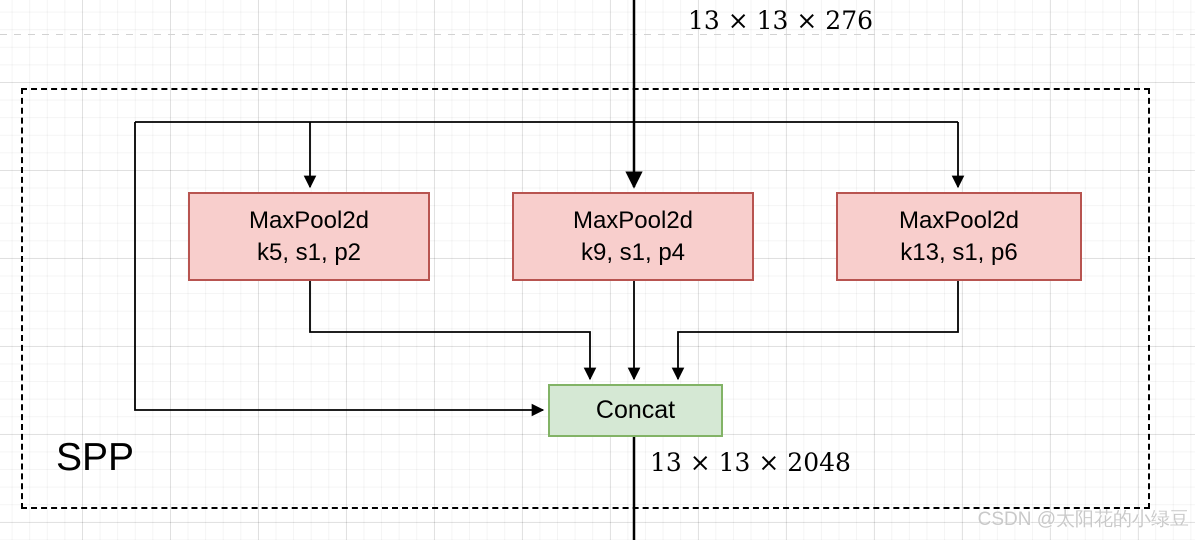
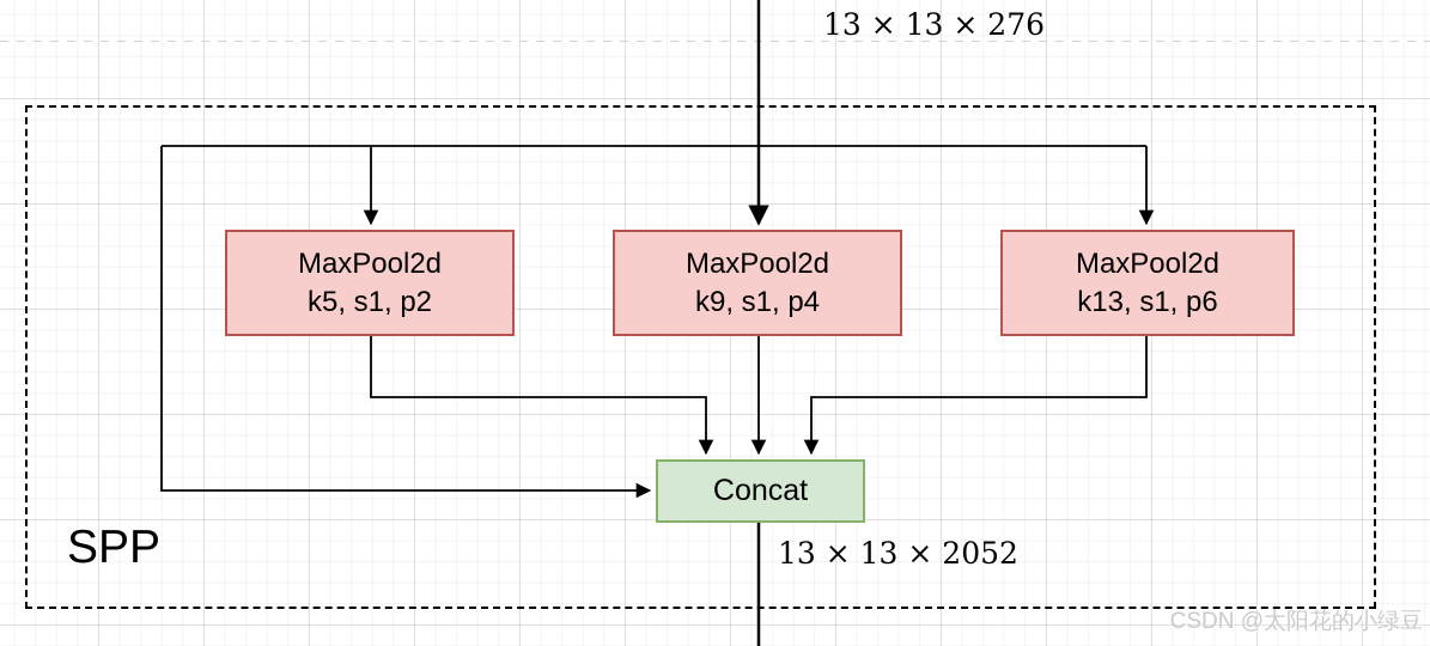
  MaxPool2d
  k5, s1, p2
  MaxPool2d
  k9, s1, p4
  MaxPool2d
  k13, s1, p6
  Concat
  13 × 13 × 276
- 13 × 13 × 2048
+ 13 × 13 × 2052
  SPP
  CSDN @太阳花的小绿豆
